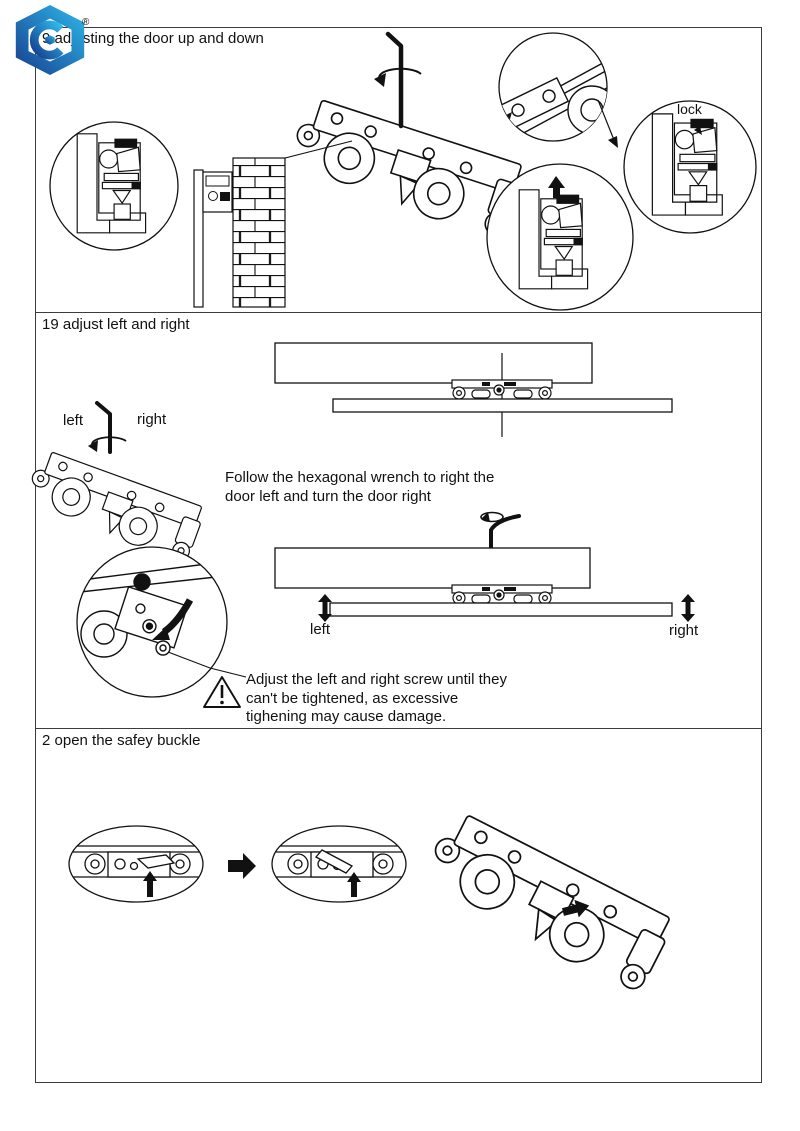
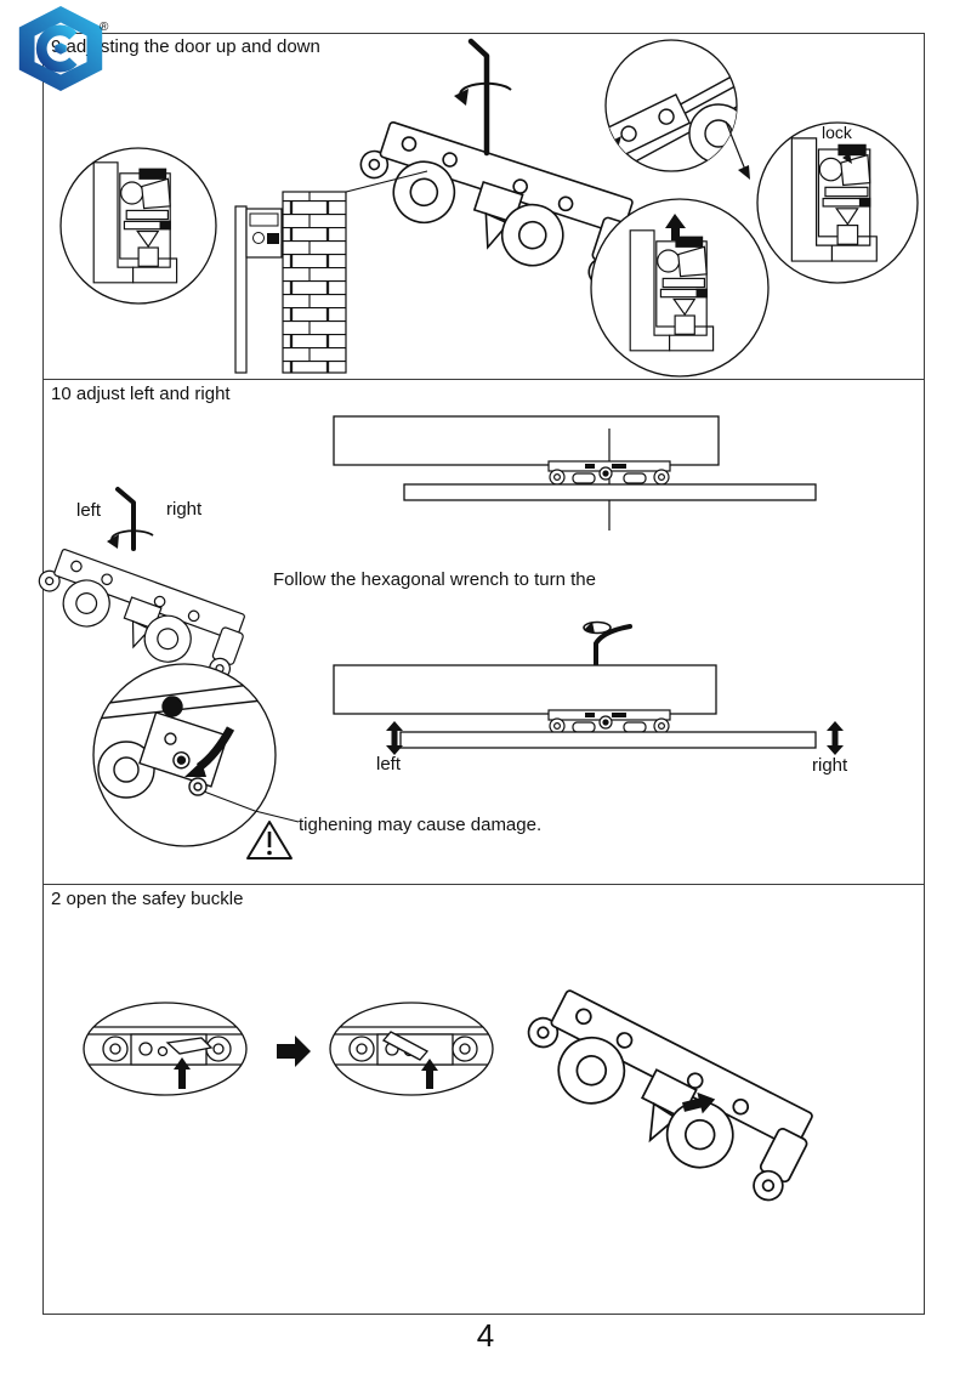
  adsting the door up and down
  lock
- 19 adjust left and right
+ 10 adjust left and right
  left
  right
- Follow the hexagonal wrench to right the
+ Follow the hexagonal wrench to turn the
- door left and turn the door right
  left
  right
- Adjust the left and right screw until they
- can't be tightened, as excessive
  tighening may cause damage.
  2 open the safey buckle
+ 4
  ®
